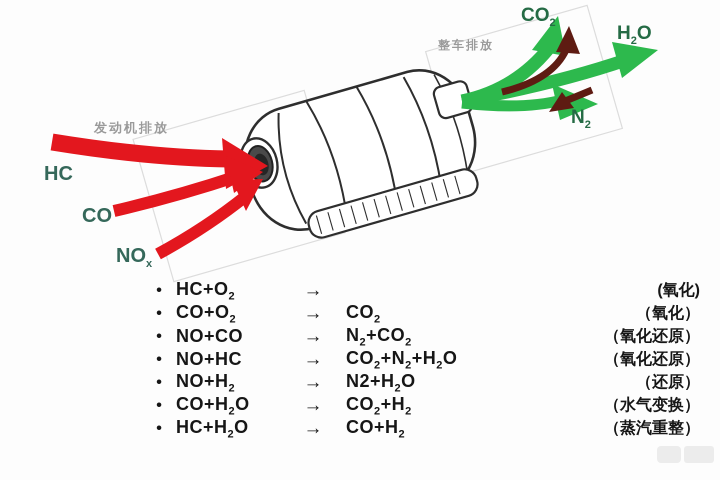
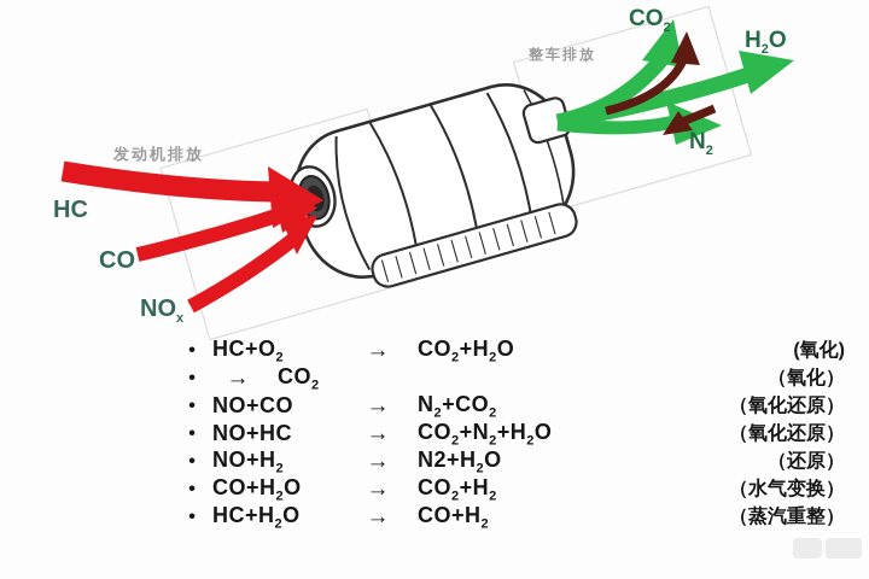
  发动机排放
  整车排放
  HC
  CO
  NOx
  CO2
  H2O
  N2
  •
  HC+O2
  →
+ CO2+H2O
  (氧化)
  •
- CO+O2
  →
  CO2
  （氧化）
  •
  NO+CO
  →
  N2+CO2
  （氧化还原）
  •
  NO+HC
  →
  CO2+N2+H2O
  （氧化还原）
  •
  NO+H2
  →
  N2+H2O
  （还原）
  •
  CO+H2O
  →
  CO2+H2
  （水气变换）
  •
  HC+H2O
  →
  CO+H2
  （蒸汽重整）
